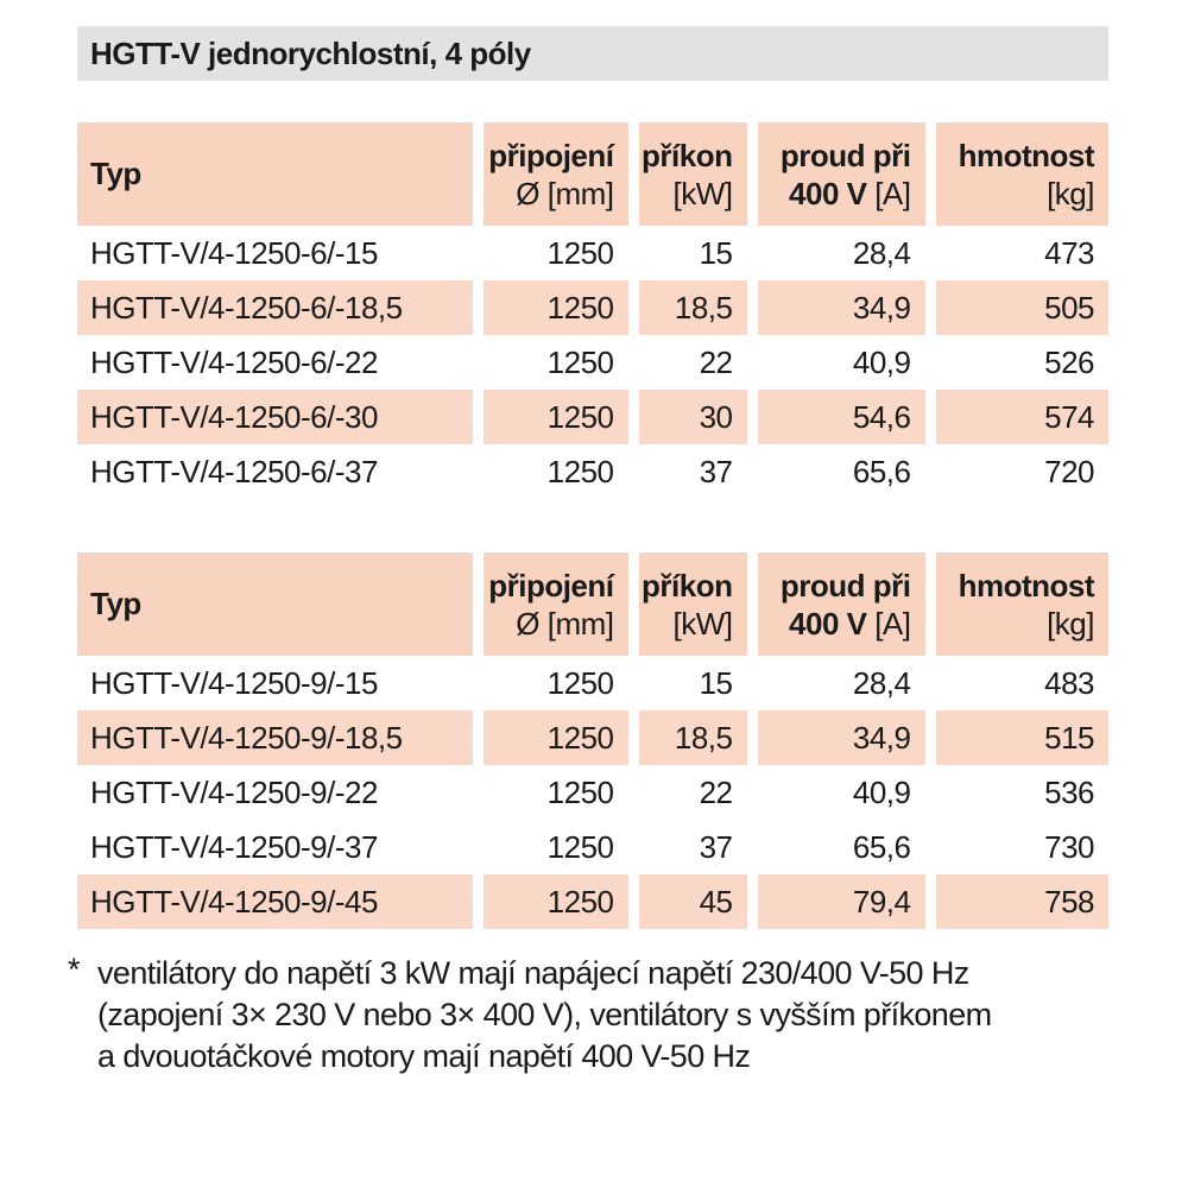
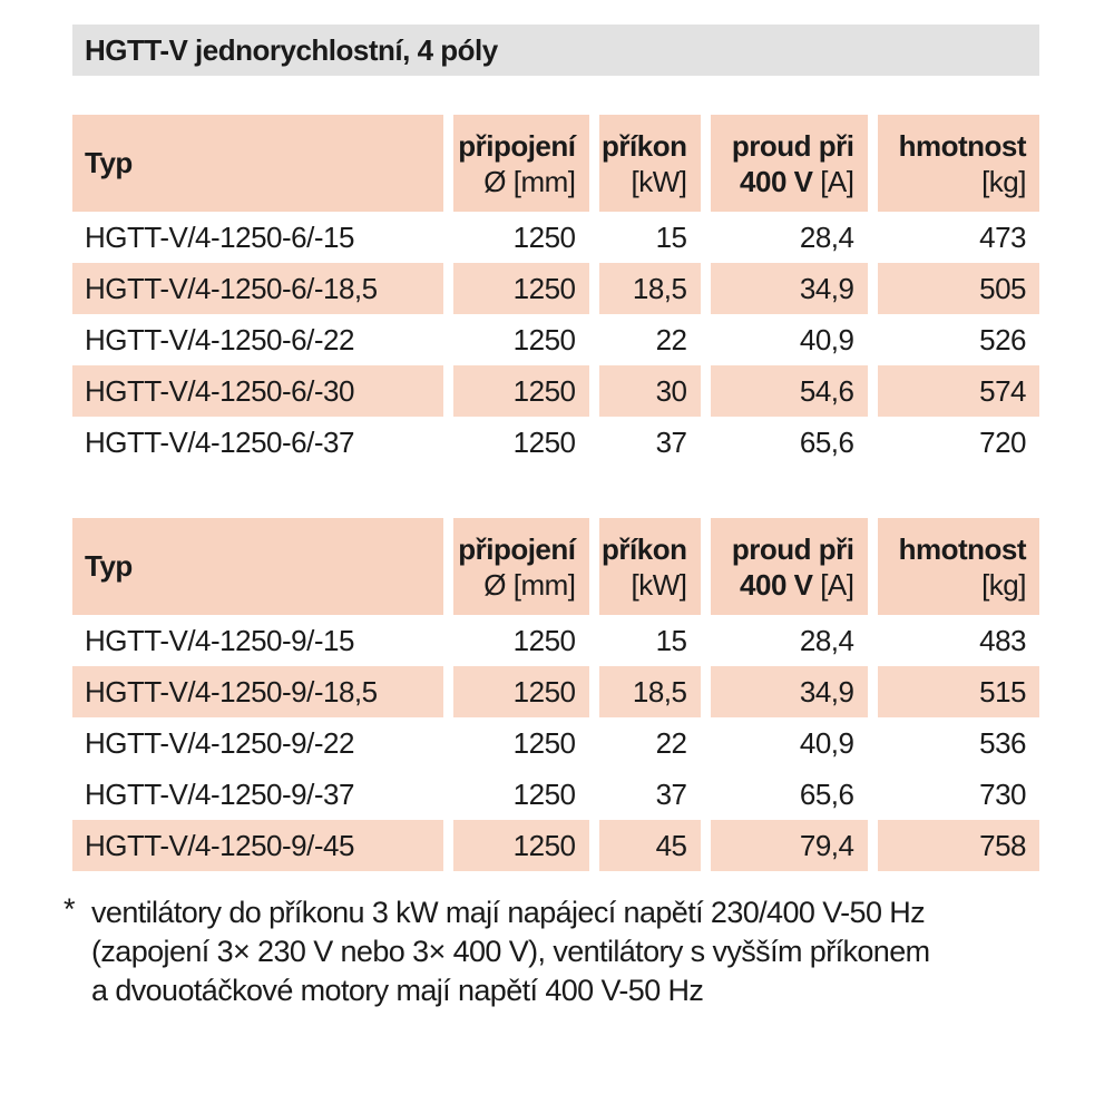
  HGTT-V jednorychlostní, 4 póly
  Typ	připojení Ø [mm]	příkon [kW]	proud při 400 V [A]	hmotnost [kg]
  HGTT-V/4-1250-6/-15	1250	15	28,4	473
  HGTT-V/4-1250-6/-18,5	1250	18,5	34,9	505
  HGTT-V/4-1250-6/-22	1250	22	40,9	526
  HGTT-V/4-1250-6/-30	1250	30	54,6	574
  HGTT-V/4-1250-6/-37	1250	37	65,6	720
  Typ	připojení Ø [mm]	příkon [kW]	proud při 400 V [A]	hmotnost [kg]
  HGTT-V/4-1250-9/-15	1250	15	28,4	483
  HGTT-V/4-1250-9/-18,5	1250	18,5	34,9	515
  HGTT-V/4-1250-9/-22	1250	22	40,9	536
  HGTT-V/4-1250-9/-37	1250	37	65,6	730
  HGTT-V/4-1250-9/-45	1250	45	79,4	758
  *
- ventilátory do napětí 3 kW mají napájecí napětí 230/400 V-50 Hz
+ ventilátory do příkonu 3 kW mají napájecí napětí 230/400 V-50 Hz
  (zapojení 3× 230 V nebo 3× 400 V), ventilátory s vyšším příkonem
  a dvouotáčkové motory mají napětí 400 V-50 Hz
